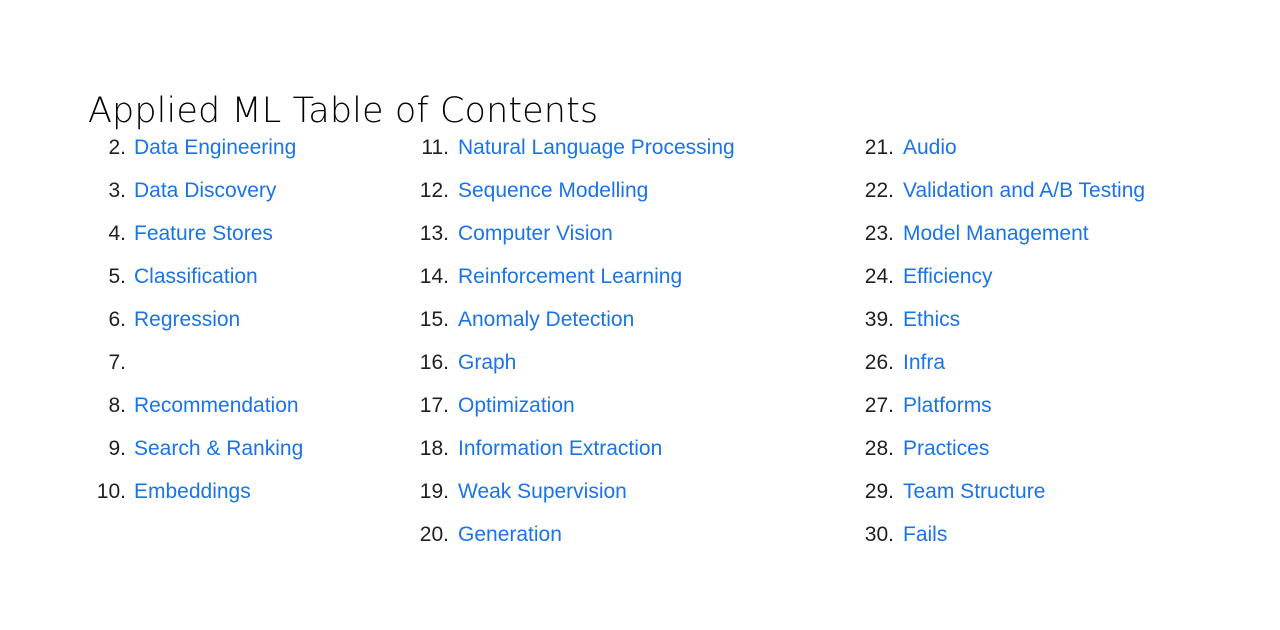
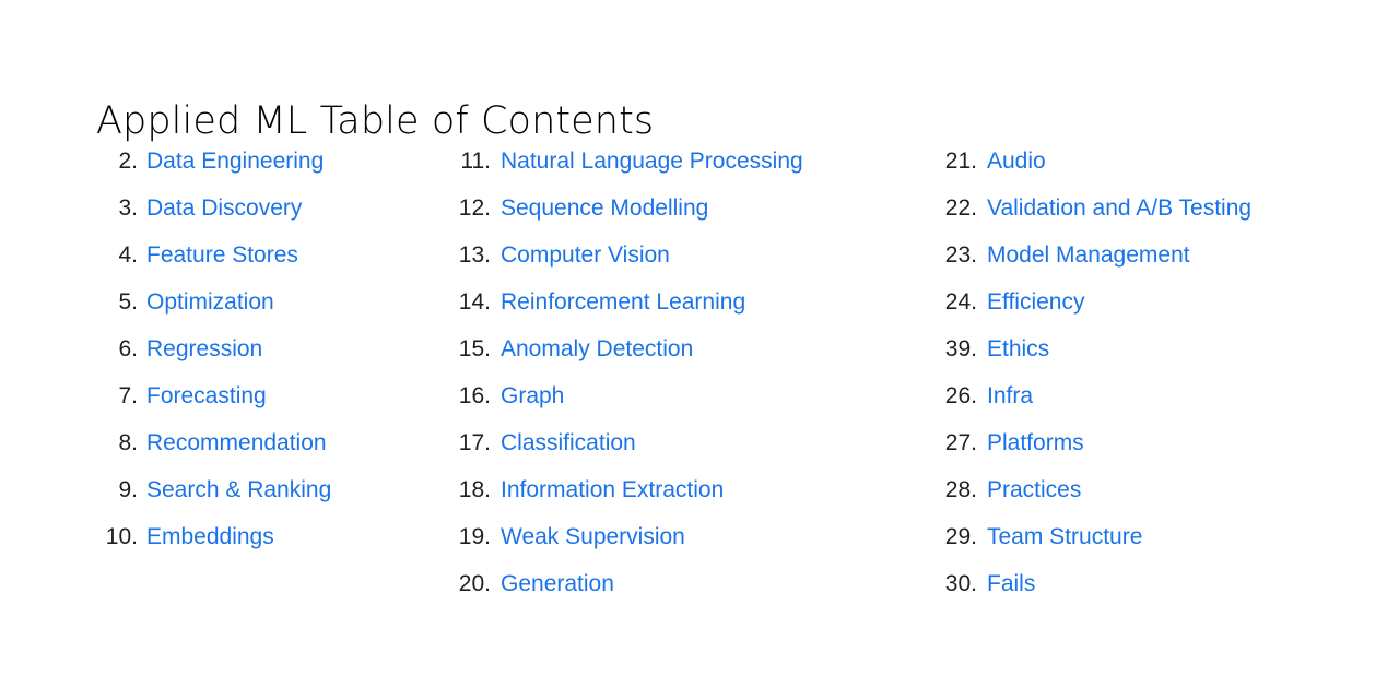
  Applied ML Table of Contents
  2.
  Data Engineering
  3.
  Data Discovery
  4.
  Feature Stores
  5.
- Classification
+ Optimization
  6.
  Regression
  7.
+ Forecasting
  8.
  Recommendation
  9.
  Search & Ranking
  10.
  Embeddings
  11.
  Natural Language Processing
  12.
  Sequence Modelling
  13.
  Computer Vision
  14.
  Reinforcement Learning
  15.
  Anomaly Detection
  16.
  Graph
  17.
- Optimization
+ Classification
  18.
  Information Extraction
  19.
  Weak Supervision
  20.
  Generation
  21.
  Audio
  22.
  Validation and A/B Testing
  23.
  Model Management
  24.
  Efficiency
  39.
  Ethics
  26.
  Infra
  27.
  Platforms
  28.
  Practices
  29.
  Team Structure
  30.
  Fails
